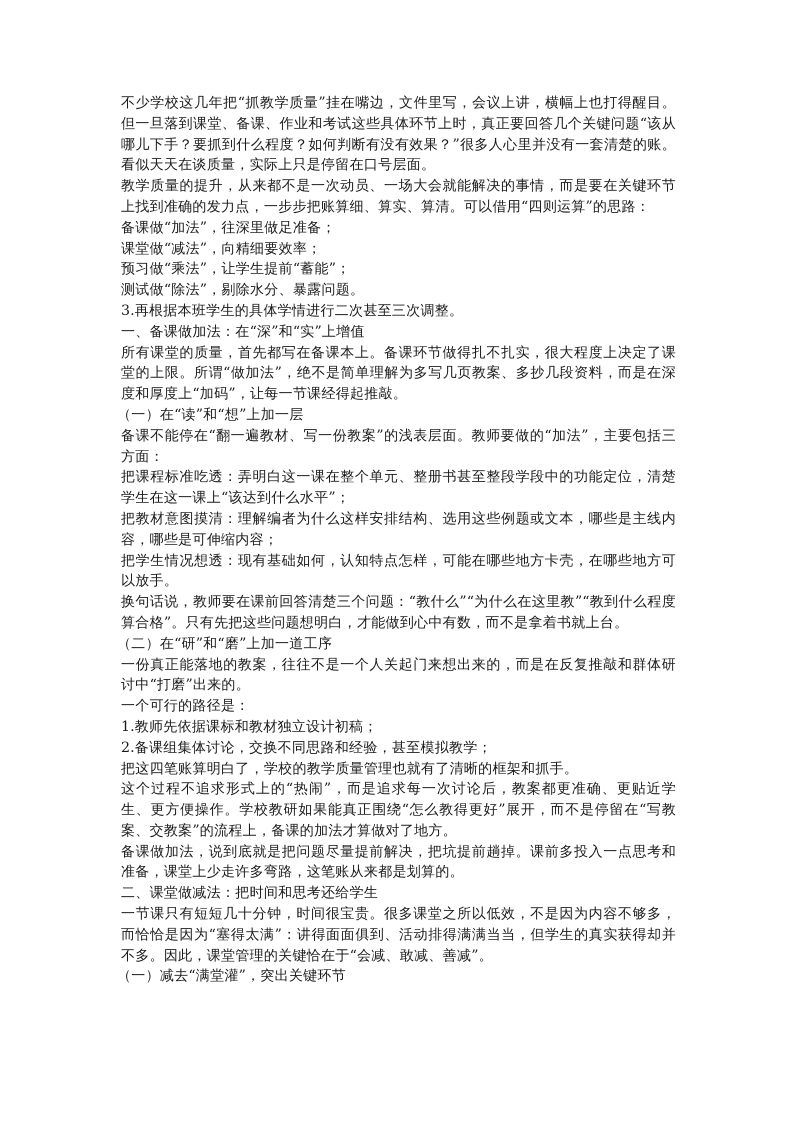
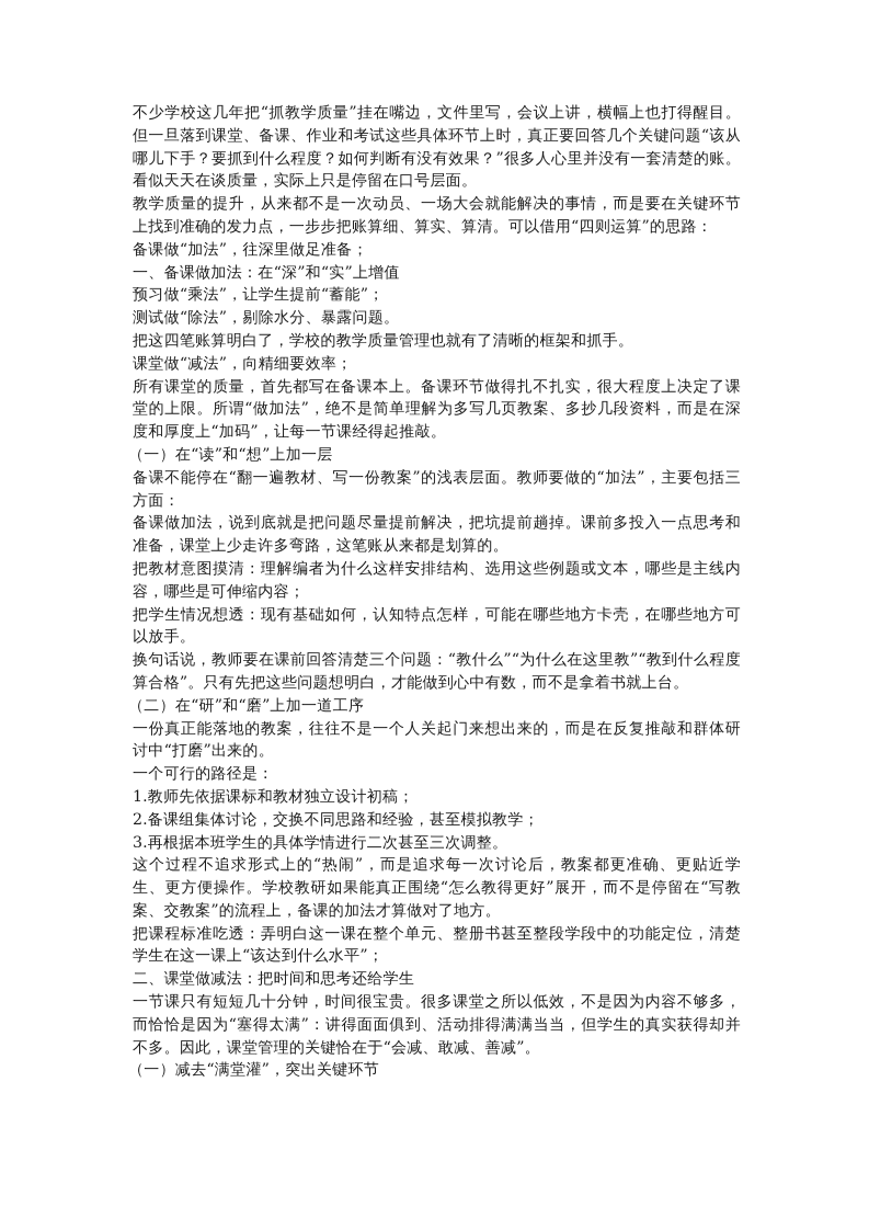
  不少学校这几年把“抓教学质量”挂在嘴边，文件里写，会议上讲，横幅上也打得醒目。但一旦落到课堂、备课、作业和考试这些具体环节上时，真正要回答几个关键问题“该从哪儿下手？要抓到什么程度？如何判断有没有效果？”很多人心里并没有一套清楚的账。看似天天在谈质量，实际上只是停留在口号层面。
  教学质量的提升，从来都不是一次动员、一场大会就能解决的事情，而是要在关键环节上找到准确的发力点，一步步把账算细、算实、算清。可以借用“四则运算”的思路：
  备课做“加法”，往深里做足准备；
- 课堂做“减法”，向精细要效率；
+ 一、备课做加法：在“深”和“实”上增值
  预习做“乘法”，让学生提前“蓄能”；
  测试做“除法”，剔除水分、暴露问题。
- 3.再根据本班学生的具体学情进行二次甚至三次调整。
+ 把这四笔账算明白了，学校的教学质量管理也就有了清晰的框架和抓手。
- 一、备课做加法：在“深”和“实”上增值
+ 课堂做“减法”，向精细要效率；
  所有课堂的质量，首先都写在备课本上。备课环节做得扎不扎实，很大程度上决定了课堂的上限。所谓“做加法”，绝不是简单理解为多写几页教案、多抄几段资料，而是在深度和厚度上“加码”，让每一节课经得起推敲。
  （一）在“读”和“想”上加一层
  备课不能停在“翻一遍教材、写一份教案”的浅表层面。教师要做的“加法”，主要包括三方面：
- 把课程标准吃透：弄明白这一课在整个单元、整册书甚至整段学段中的功能定位，清楚学生在这一课上“该达到什么水平”；
+ 备课做加法，说到底就是把问题尽量提前解决，把坑提前趟掉。课前多投入一点思考和准备，课堂上少走许多弯路，这笔账从来都是划算的。
  把教材意图摸清：理解编者为什么这样安排结构、选用这些例题或文本，哪些是主线内容，哪些是可伸缩内容；
  把学生情况想透：现有基础如何，认知特点怎样，可能在哪些地方卡壳，在哪些地方可以放手。
  换句话说，教师要在课前回答清楚三个问题：“教什么”“为什么在这里教”“教到什么程度算合格”。只有先把这些问题想明白，才能做到心中有数，而不是拿着书就上台。
  （二）在“研”和“磨”上加一道工序
  一份真正能落地的教案，往往不是一个人关起门来想出来的，而是在反复推敲和群体研讨中“打磨”出来的。
  一个可行的路径是：
  1.教师先依据课标和教材独立设计初稿；
  2.备课组集体讨论，交换不同思路和经验，甚至模拟教学；
- 把这四笔账算明白了，学校的教学质量管理也就有了清晰的框架和抓手。
+ 3.再根据本班学生的具体学情进行二次甚至三次调整。
  这个过程不追求形式上的“热闹”，而是追求每一次讨论后，教案都更准确、更贴近学生、更方便操作。学校教研如果能真正围绕“怎么教得更好”展开，而不是停留在“写教案、交教案”的流程上，备课的加法才算做对了地方。
- 备课做加法，说到底就是把问题尽量提前解决，把坑提前趟掉。课前多投入一点思考和准备，课堂上少走许多弯路，这笔账从来都是划算的。
+ 把课程标准吃透：弄明白这一课在整个单元、整册书甚至整段学段中的功能定位，清楚学生在这一课上“该达到什么水平”；
  二、课堂做减法：把时间和思考还给学生
  一节课只有短短几十分钟，时间很宝贵。很多课堂之所以低效，不是因为内容不够多，而恰恰是因为“塞得太满”：讲得面面俱到、活动排得满满当当，但学生的真实获得却并不多。因此，课堂管理的关键恰在于“会减、敢减、善减”。
  （一）减去“满堂灌”，突出关键环节
